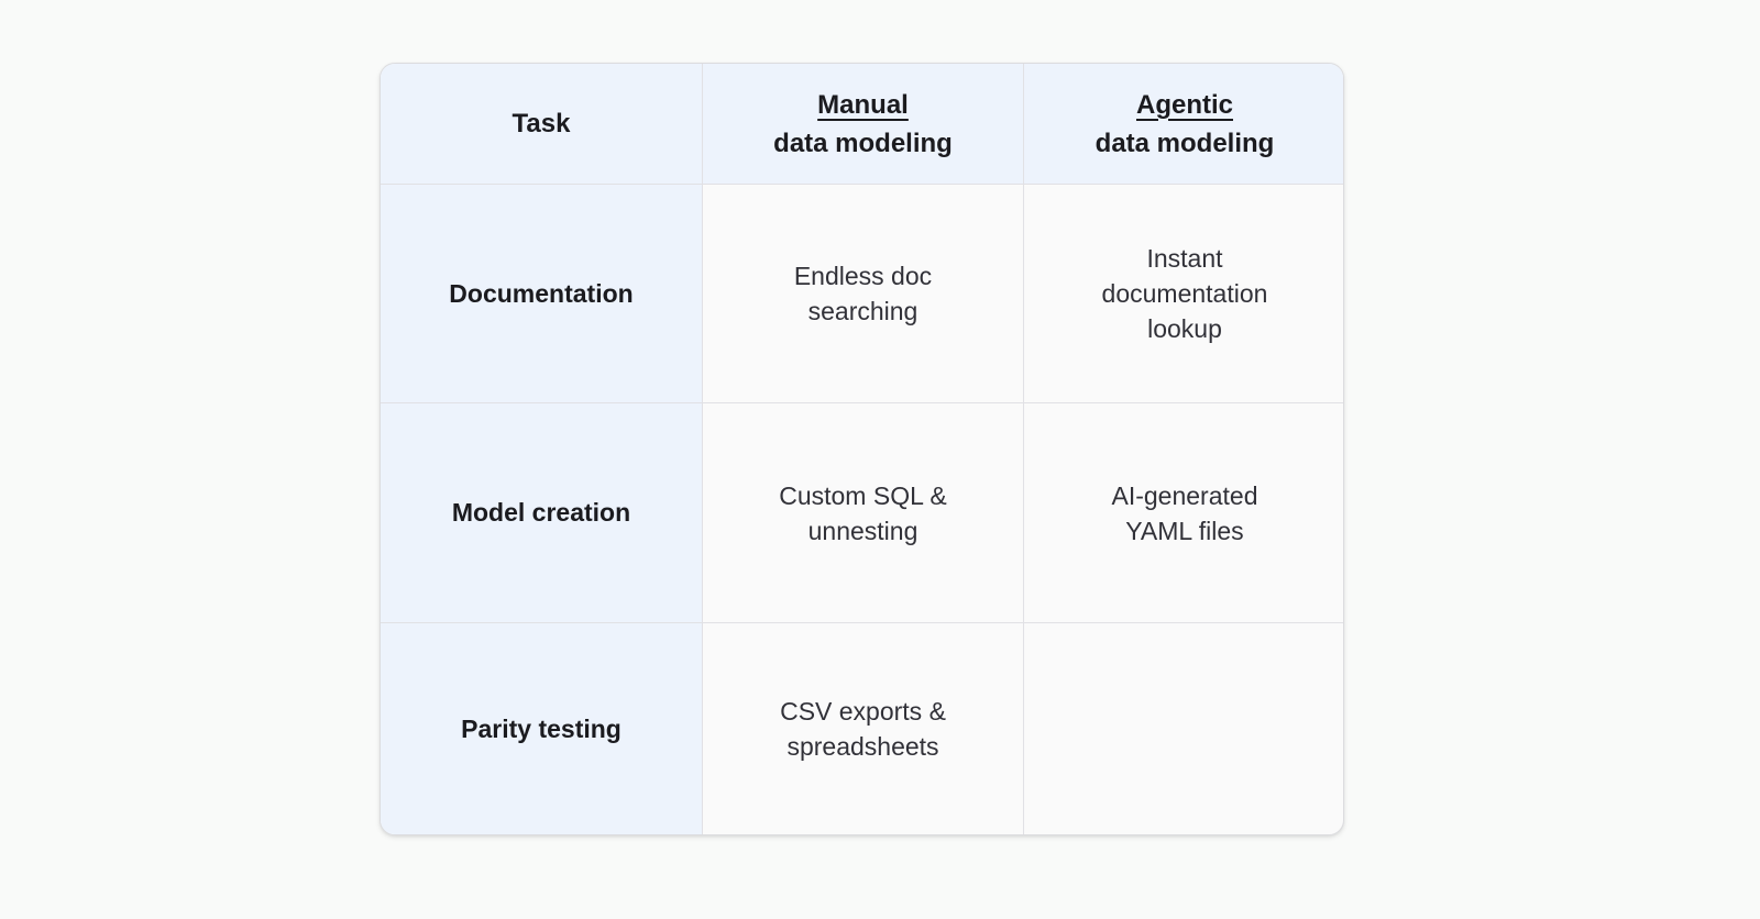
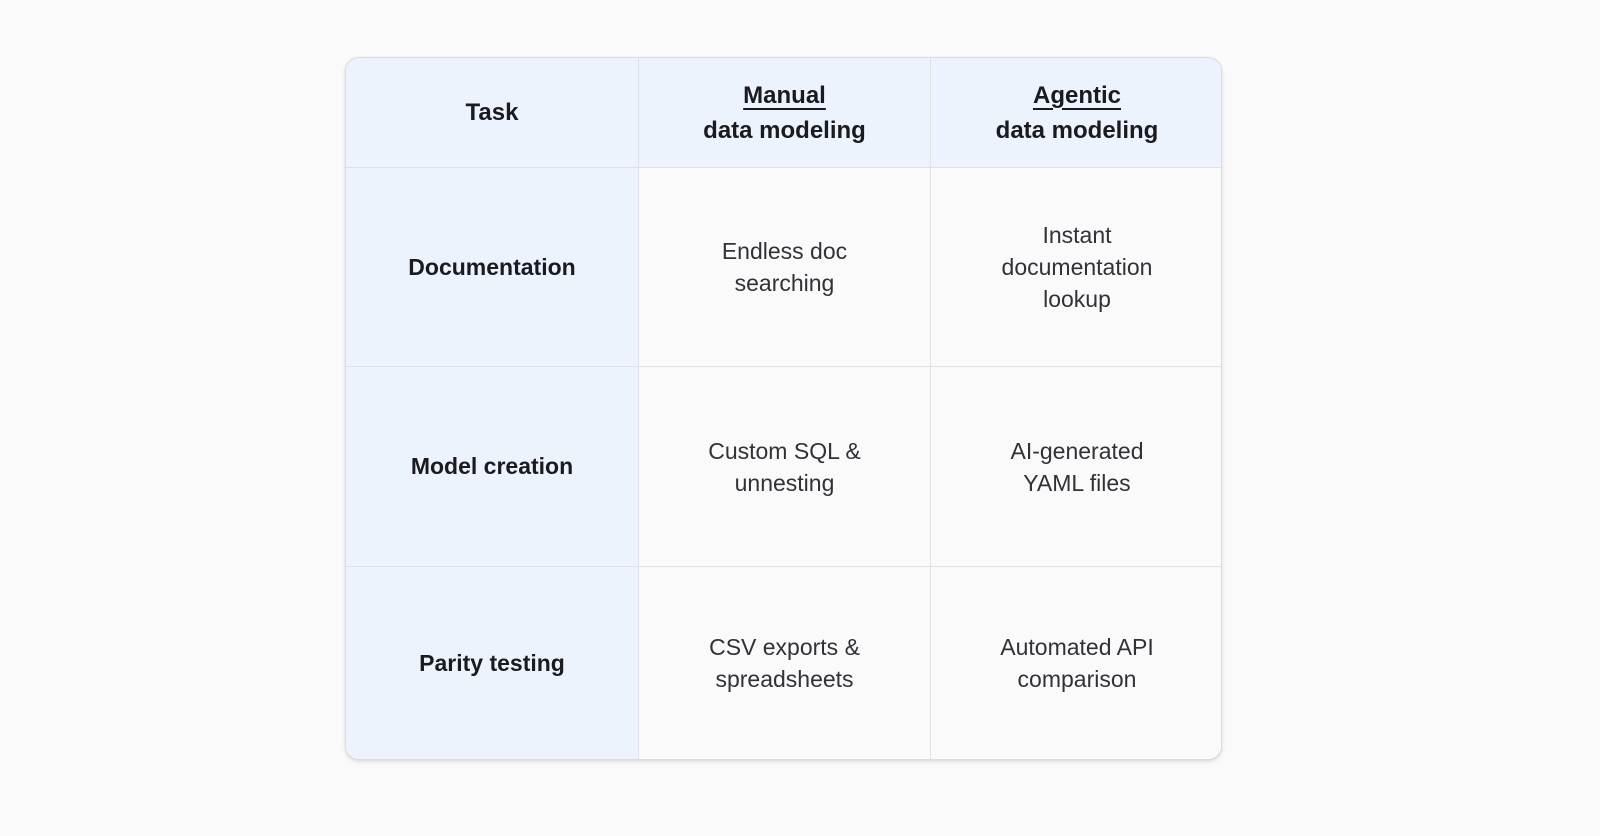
  Task
  Manual
  data modeling
  Agentic
  data modeling
  Documentation
  Endless doc
  searching
  Instant
  documentation
  lookup
  Model creation
  Custom SQL &
  unnesting
  AI-generated
  YAML files
  Parity testing
  CSV exports &
  spreadsheets
+ Automated API
+ comparison
